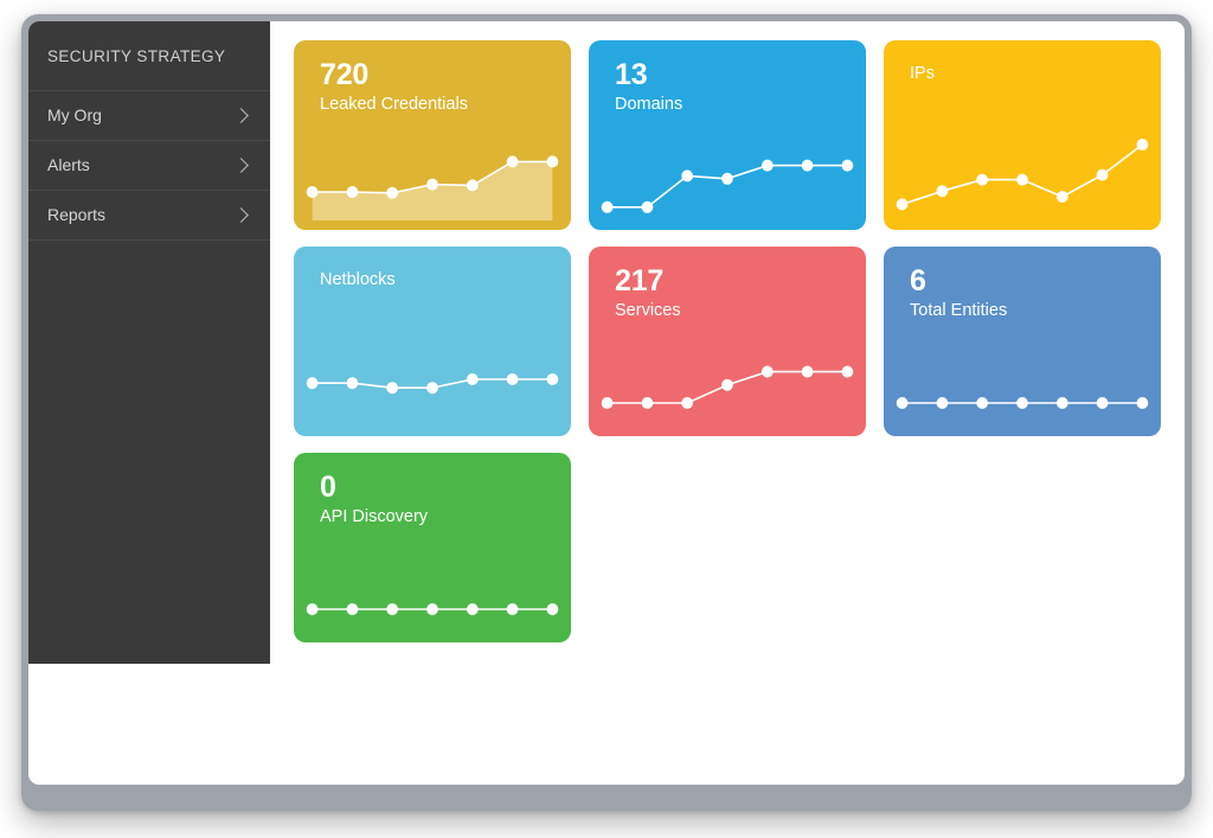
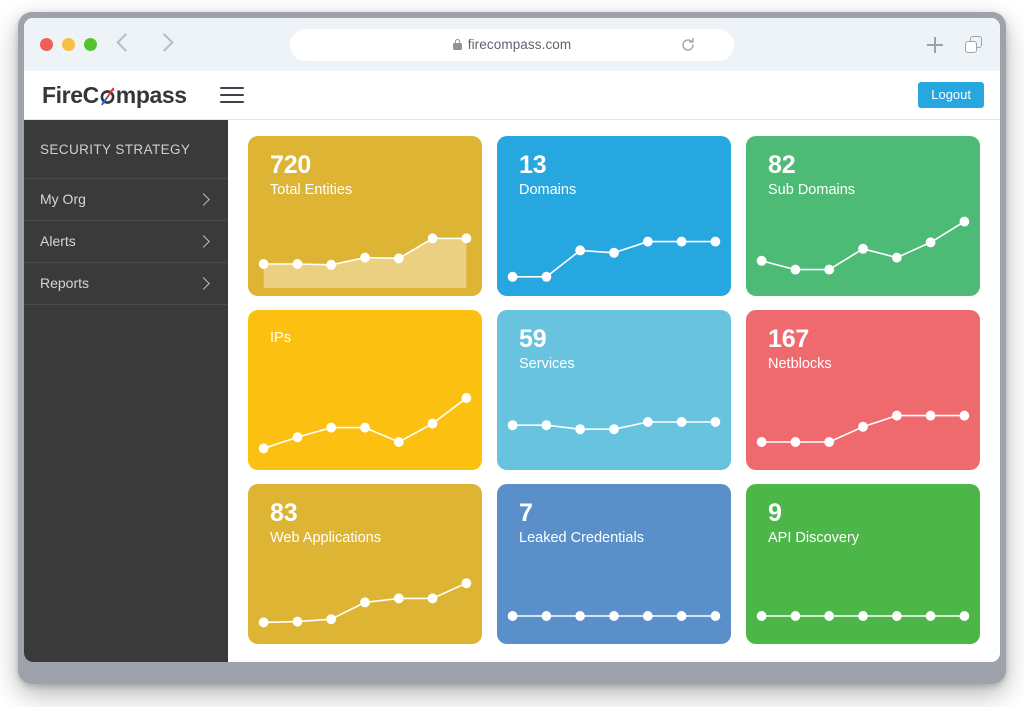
+ firecompass.com
+ FireC
+ mpass
+ Logout
  SECURITY STRATEGY
  My Org
  Alerts
  Reports
  720
- Leaked Credentials
+ Total Entities
  13
  Domains
+ 82
+ Sub Domains
  IPs
+ 59
- Netblocks
+ Services
- 217
+ 167
- Services
+ Netblocks
+ 83
+ Web Applications
- 6
+ 7
- Total Entities
+ Leaked Credentials
- 0
+ 9
  API Discovery
